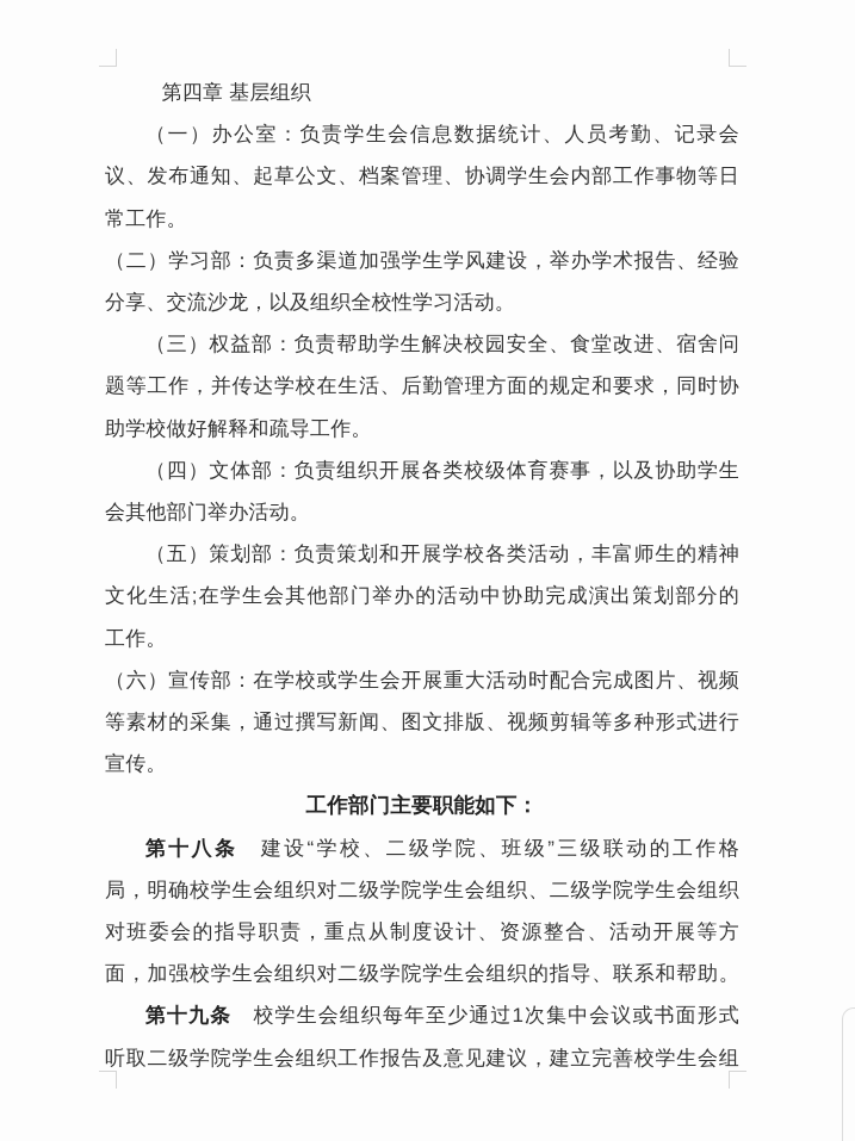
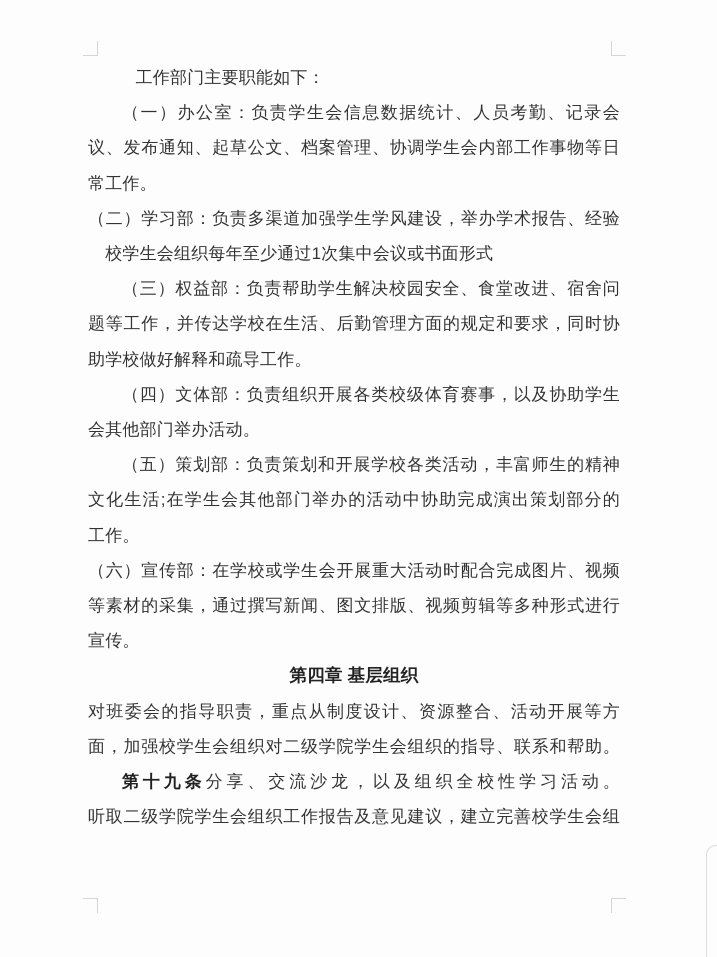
- 第四章 基层组织
+ 工作部门主要职能如下：
  （一）办公室：负责学生会信息数据统计、人员考勤、记录会
  议、发布通知、起草公文、档案管理、协调学生会内部工作事物等日
  常工作。
  （二）学习部：负责多渠道加强学生学风建设，举办学术报告、经验
- 分享、交流沙龙，以及组织全校性学习活动。
+ 校学生会组织每年至少通过1次集中会议或书面形式
  （三）权益部：负责帮助学生解决校园安全、食堂改进、宿舍问
  题等工作，并传达学校在生活、后勤管理方面的规定和要求，同时协
  助学校做好解释和疏导工作。
  （四）文体部：负责组织开展各类校级体育赛事，以及协助学生
  会其他部门举办活动。
  （五）策划部：负责策划和开展学校各类活动，丰富师生的精神
  文化生活;在学生会其他部门举办的活动中协助完成演出策划部分的
  工作。
  （六）宣传部：在学校或学生会开展重大活动时配合完成图片、视频
  等素材的采集，通过撰写新闻、图文排版、视频剪辑等多种形式进行
  宣传。
- 工作部门主要职能如下：
+ 第四章 基层组织
- 第十八条 建设“学校、二级学院、班级”三级联动的工作格
- 局，明确校学生会组织对二级学院学生会组织、二级学院学生会组织
  对班委会的指导职责，重点从制度设计、资源整合、活动开展等方
  面，加强校学生会组织对二级学院学生会组织的指导、联系和帮助。
- 第十九条 校学生会组织每年至少通过1次集中会议或书面形式
+ 第十九条分享、交流沙龙，以及组织全校性学习活动。
  听取二级学院学生会组织工作报告及意见建议，建立完善校学生会组
